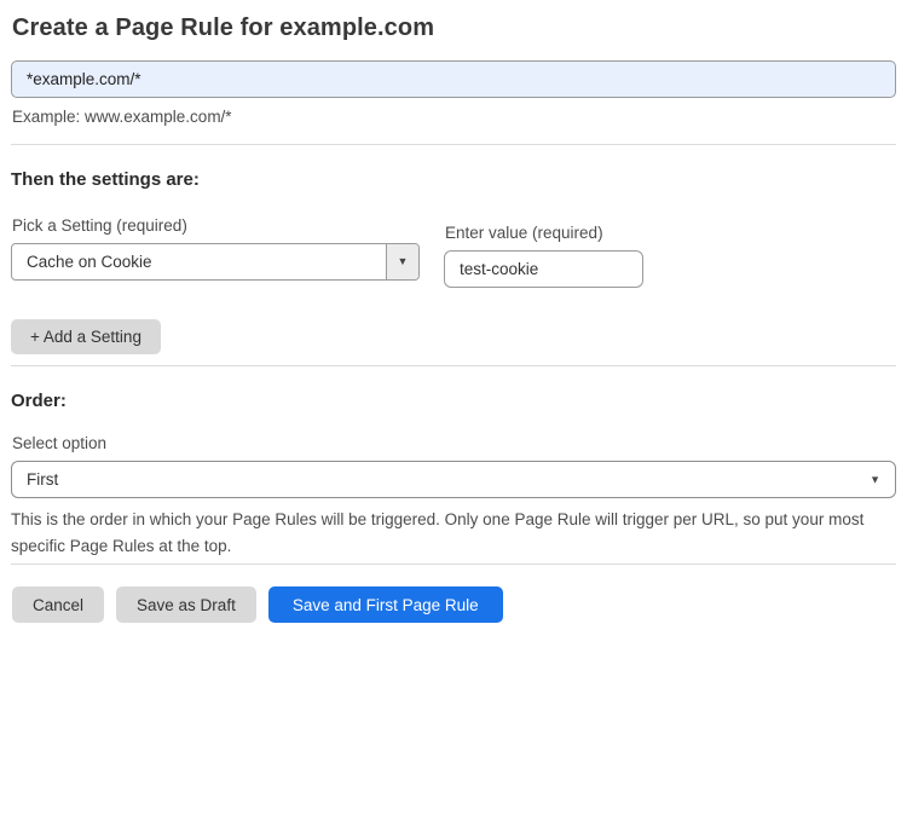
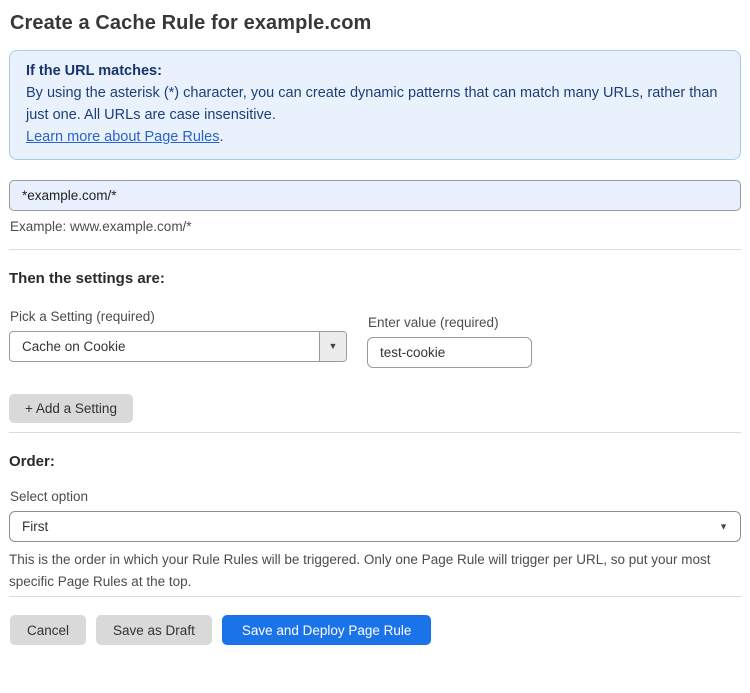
- Create a Page Rule for example.com
+ Create a Cache Rule for example.com
+ If the URL matches:
+ By using the asterisk (*) character, you can create dynamic patterns that can match many URLs, rather than just one. All URLs are case insensitive.
+ Learn more about Page Rules.
  *example.com/*
  Example: www.example.com/*
  Then the settings are:
  Pick a Setting (required)
  Cache on Cookie
  ▼
  Enter value (required)
  test-cookie
  + Add a Setting
  Order:
  Select option
  First
  ▼
- This is the order in which your Page Rules will be triggered. Only one Page Rule will trigger per URL, so put your most specific Page Rules at the top.
+ This is the order in which your Rule Rules will be triggered. Only one Page Rule will trigger per URL, so put your most specific Page Rules at the top.
  Cancel
  Save as Draft
- Save and First Page Rule
+ Save and Deploy Page Rule
